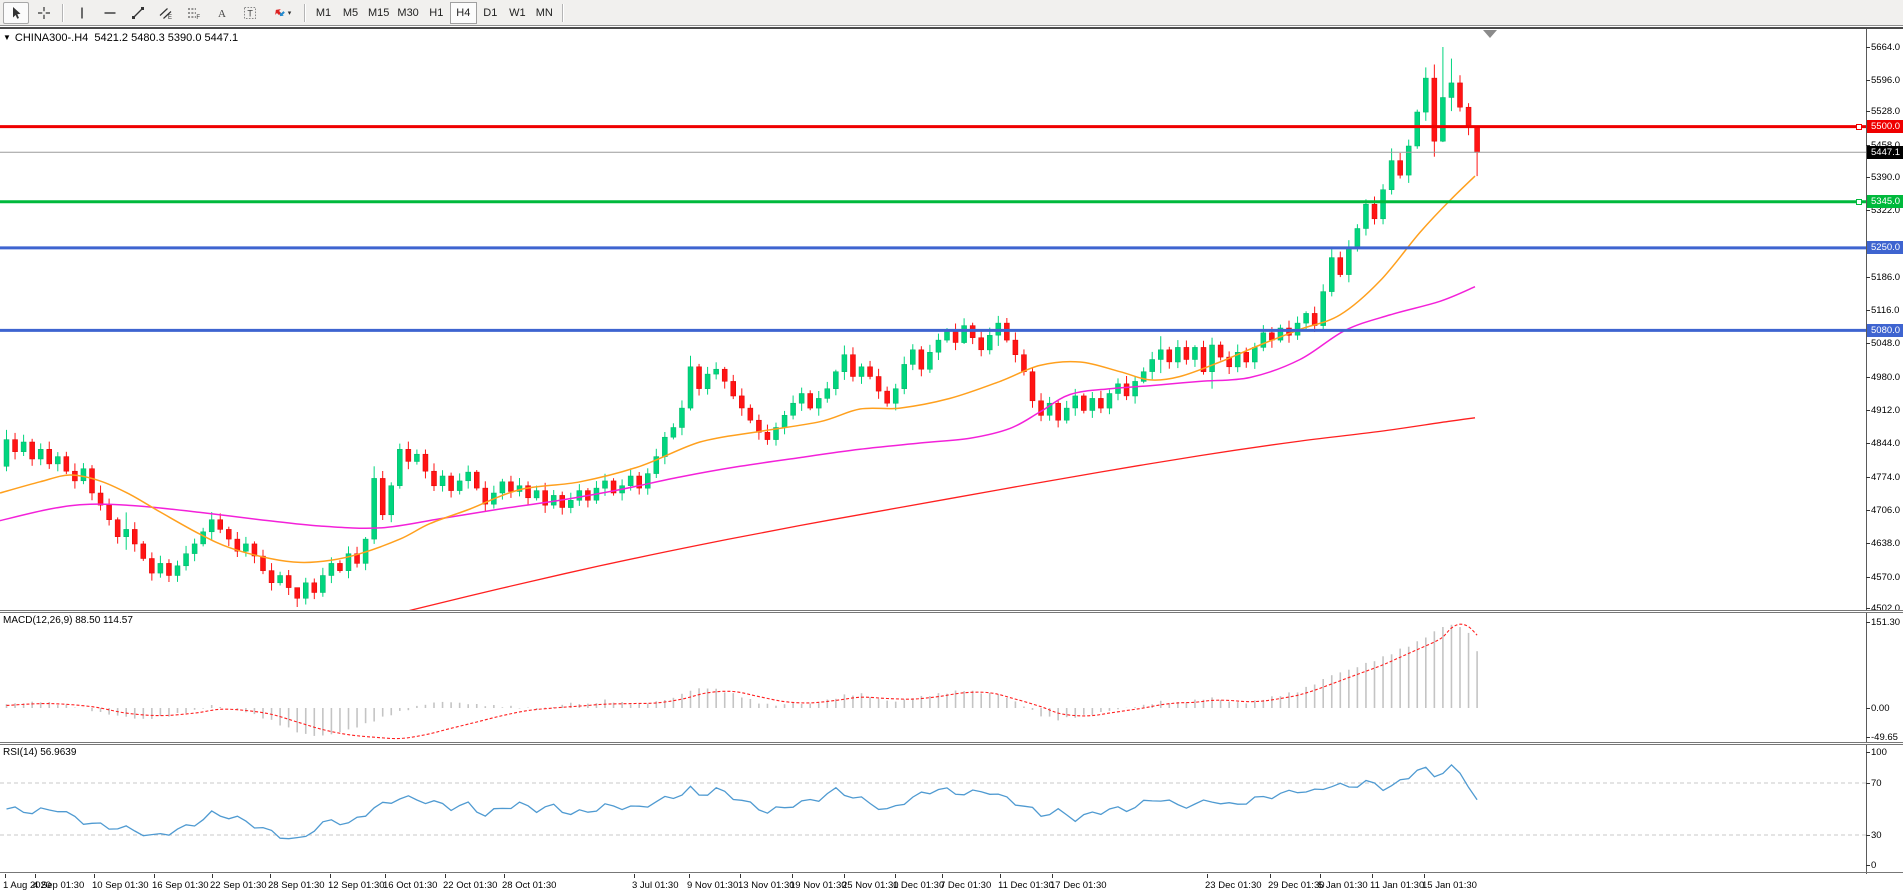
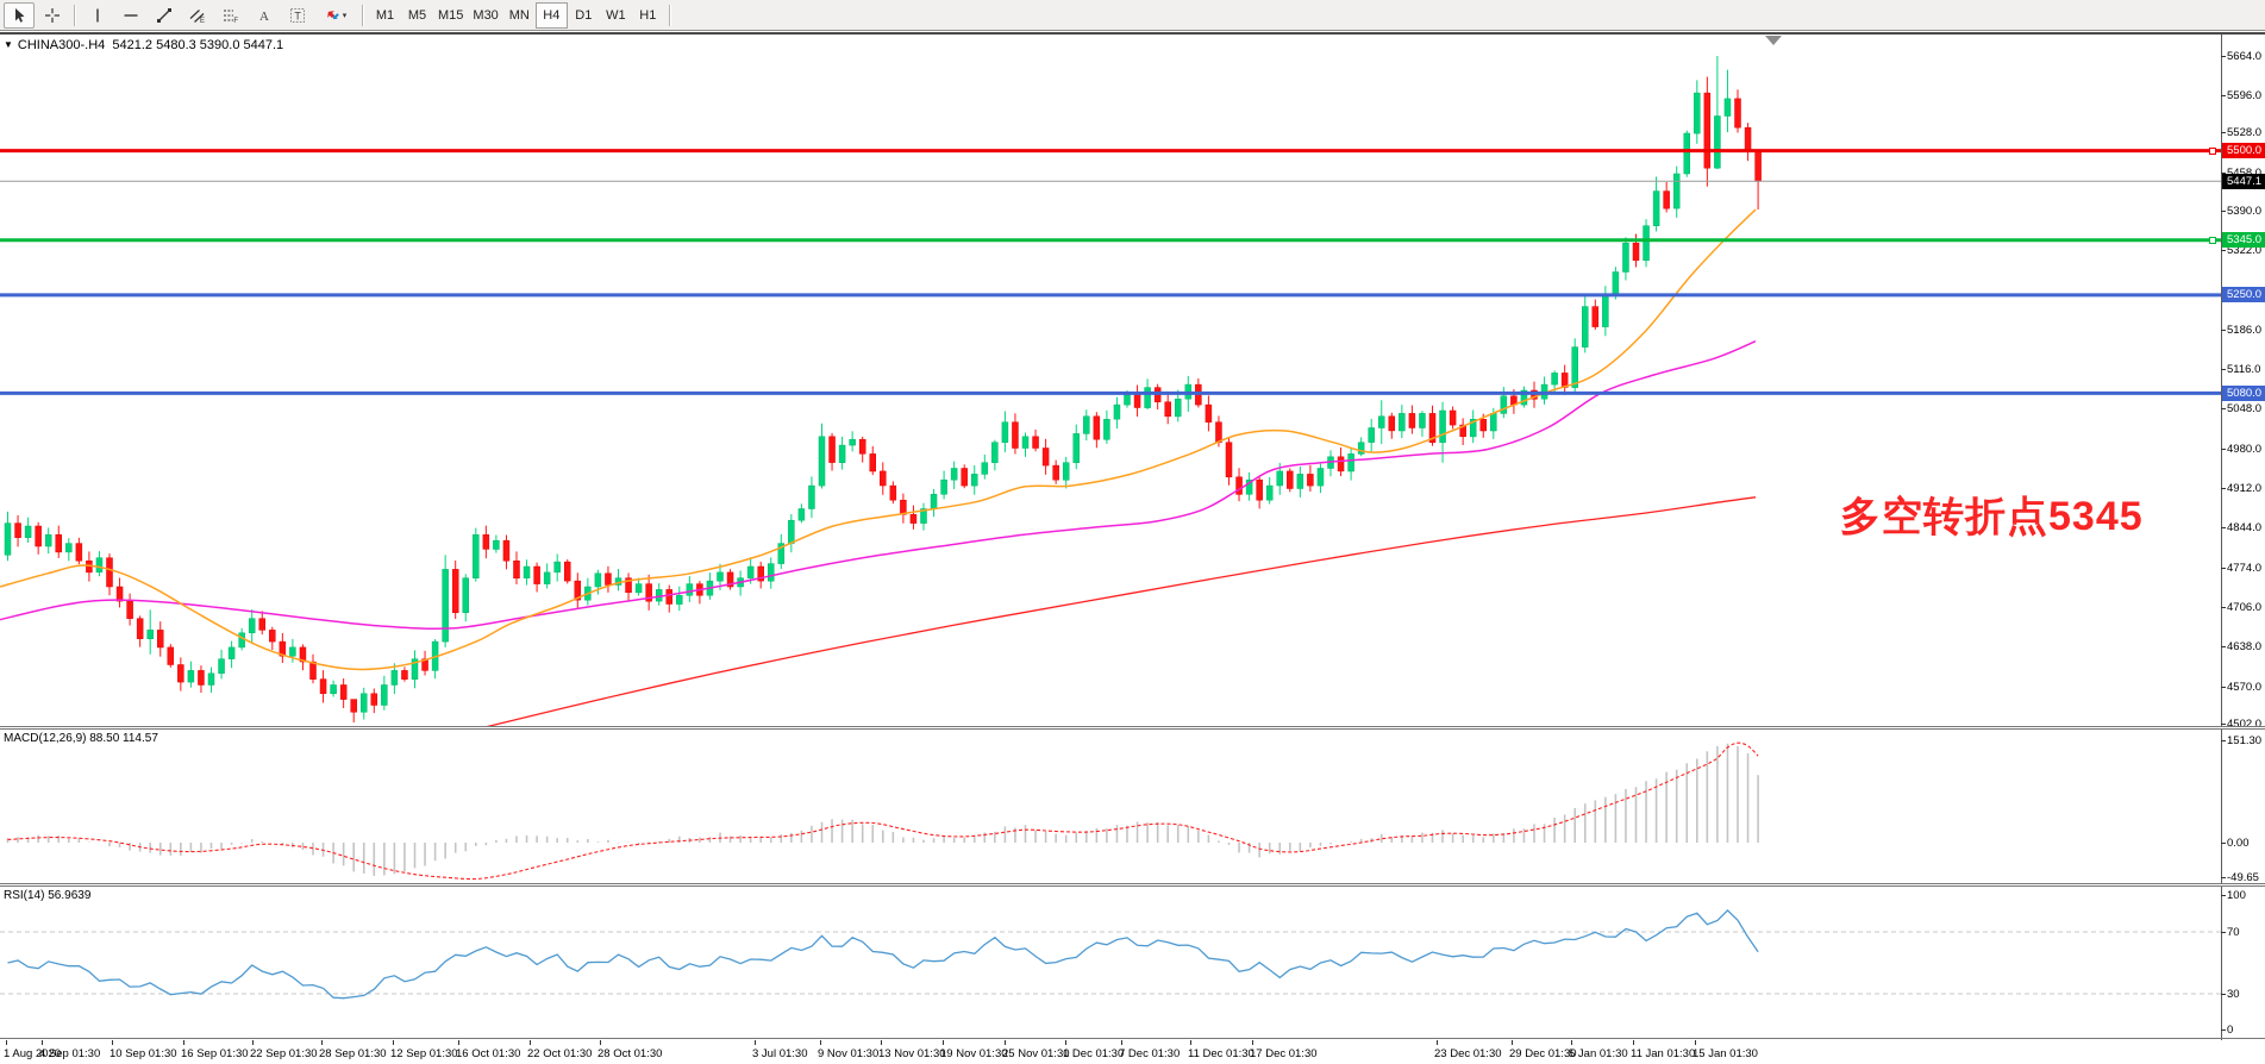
  A
  T
  M1
  M5
  M15
  M30
- H1
+ MN
  H4
  D1
  W1
- MN
+ H1
  ▼ CHINA300-.H4 5421.2 5480.3 5390.0 5447.1
+ 多空转折点5345
  MACD(12,26,9) 88.50 114.57
  RSI(14) 56.9639
  5664.0
  5596.0
  5528.0
  5390.0
  5322.0
  5186.0
  5116.0
  5048.0
  4980.0
  4912.0
  4844.0
  4774.0
  4706.0
  4638.0
  4570.0
  4502.0
  151.30
  0.00
  -49.65
  100
  70
  30
  0
  5500.0
  5345.0
  5250.0
  5080.0
  5447.1
  1 Aug 2020
  4 Sep 01:30
  10 Sep 01:30
  16 Sep 01:30
  22 Sep 01:30
  28 Sep 01:30
  12 Sep 01:30
  16 Oct 01:30
  22 Oct 01:30
  28 Oct 01:30
  3 Jul 01:30
  9 Nov 01:30
  13 Nov 01:30
  19 Nov 01:30
  25 Nov 01:30
  1 Dec 01:30
  7 Dec 01:30
  11 Dec 01:30
  17 Dec 01:30
  23 Dec 01:30
  29 Dec 01:30
  5 Jan 01:30
  11 Jan 01:30
  15 Jan 01:30
